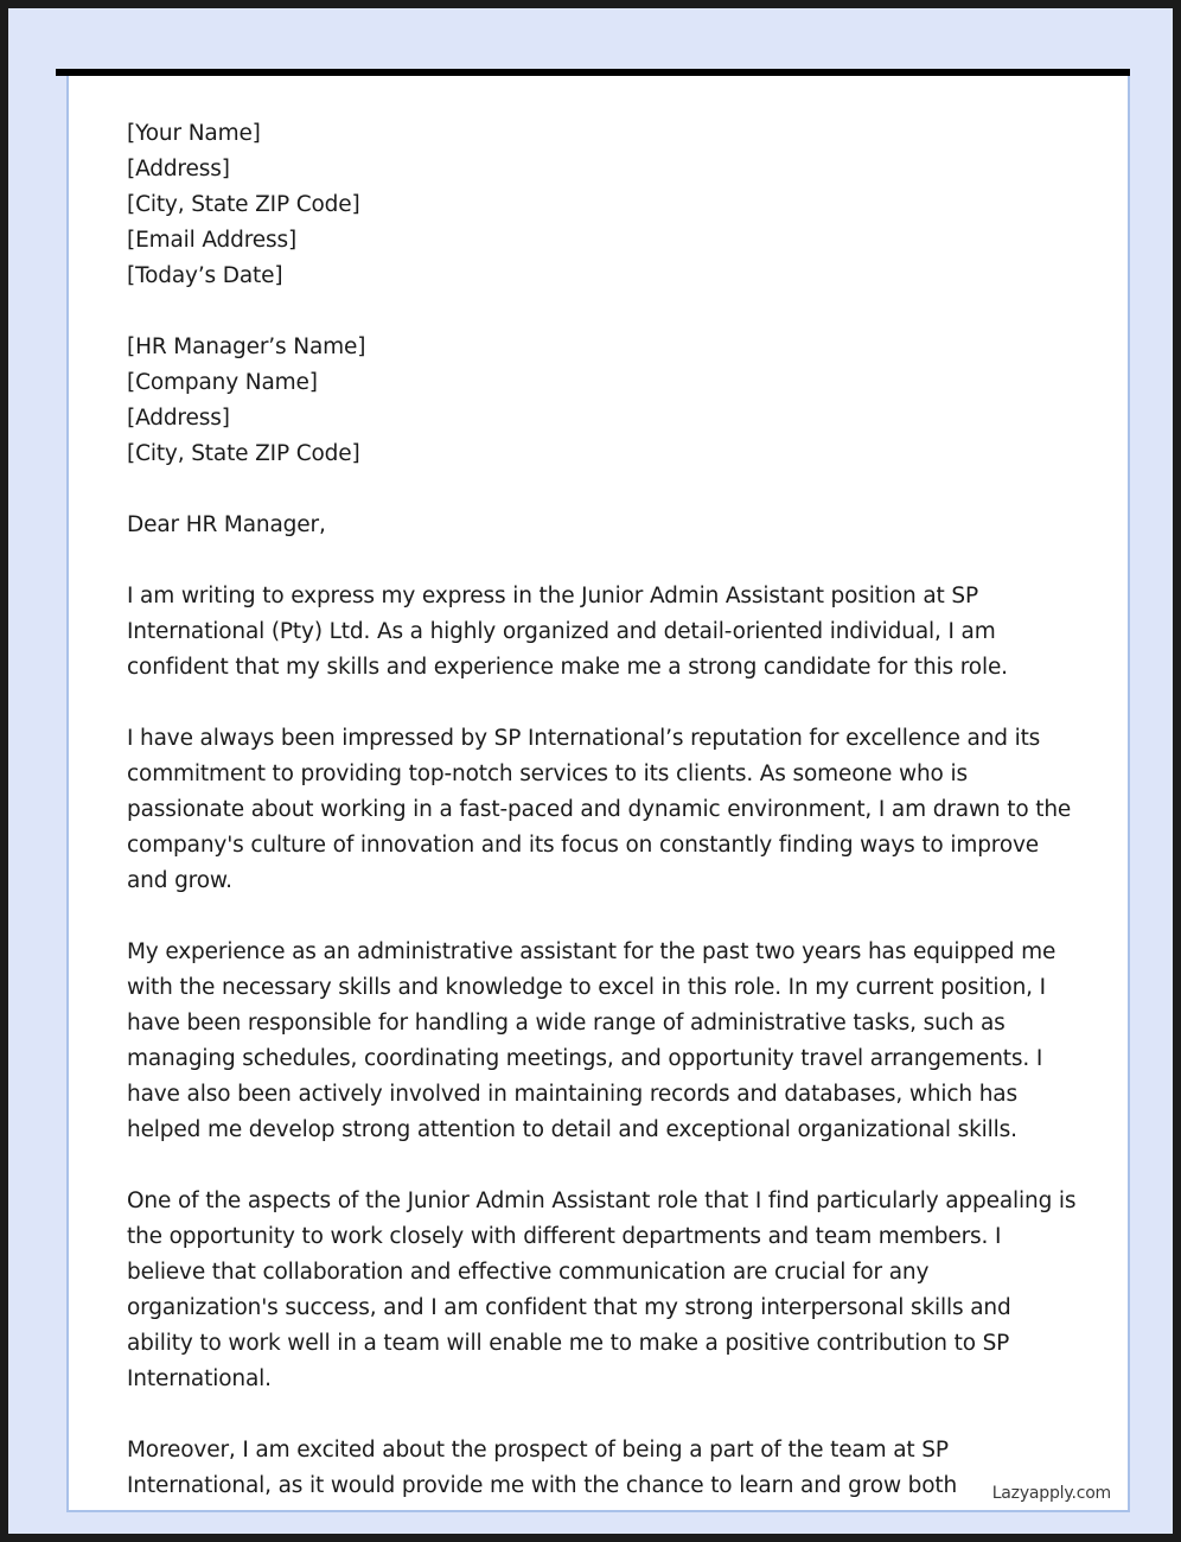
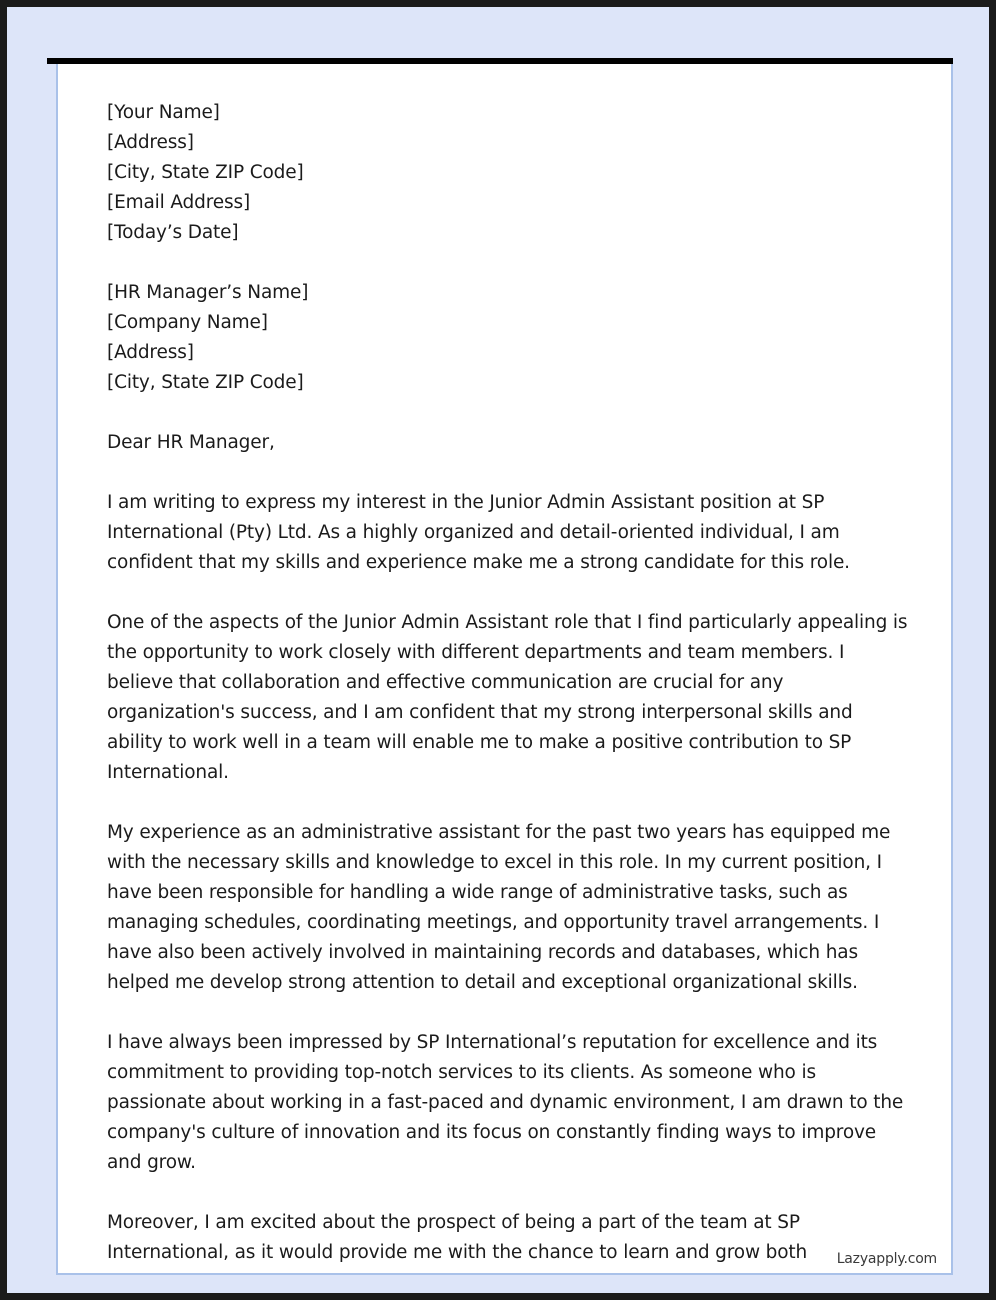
  [Your Name]
  [Address]
  [City, State ZIP Code]
  [Email Address]
  [Today’s Date]
  [HR Manager’s Name]
  [Company Name]
  [Address]
  [City, State ZIP Code]
  Dear HR Manager,
- I am writing to express my express in the Junior Admin Assistant position at SP International (Pty) Ltd. As a highly organized and detail-oriented individual, I am confident that my skills and experience make me a strong candidate for this role.
+ I am writing to express my interest in the Junior Admin Assistant position at SP International (Pty) Ltd. As a highly organized and detail-oriented individual, I am confident that my skills and experience make me a strong candidate for this role.
- I have always been impressed by SP International’s reputation for excellence and its commitment to providing top-notch services to its clients. As someone who is passionate about working in a fast-paced and dynamic environment, I am drawn to the company's culture of innovation and its focus on constantly finding ways to improve and grow.
+ One of the aspects of the Junior Admin Assistant role that I find particularly appealing is the opportunity to work closely with different departments and team members. I believe that collaboration and effective communication are crucial for any organization's success, and I am confident that my strong interpersonal skills and ability to work well in a team will enable me to make a positive contribution to SP International.
  My experience as an administrative assistant for the past two years has equipped me with the necessary skills and knowledge to excel in this role. In my current position, I have been responsible for handling a wide range of administrative tasks, such as managing schedules, coordinating meetings, and opportunity travel arrangements. I have also been actively involved in maintaining records and databases, which has helped me develop strong attention to detail and exceptional organizational skills.
- One of the aspects of the Junior Admin Assistant role that I find particularly appealing is the opportunity to work closely with different departments and team members. I believe that collaboration and effective communication are crucial for any organization's success, and I am confident that my strong interpersonal skills and ability to work well in a team will enable me to make a positive contribution to SP International.
+ I have always been impressed by SP International’s reputation for excellence and its commitment to providing top-notch services to its clients. As someone who is passionate about working in a fast-paced and dynamic environment, I am drawn to the company's culture of innovation and its focus on constantly finding ways to improve and grow.
  Lazyapply.com
